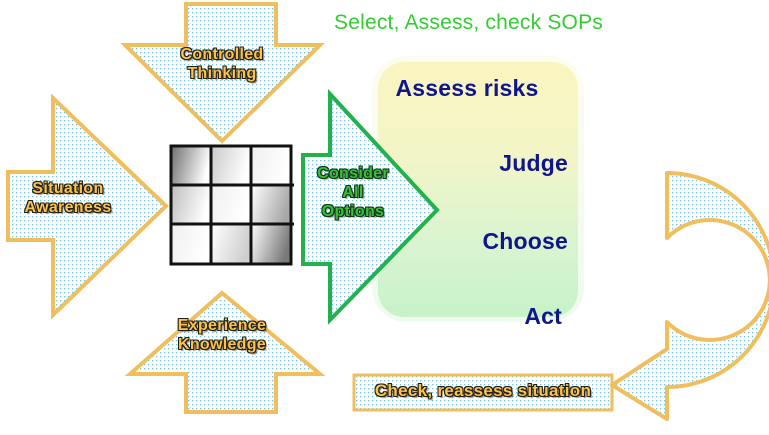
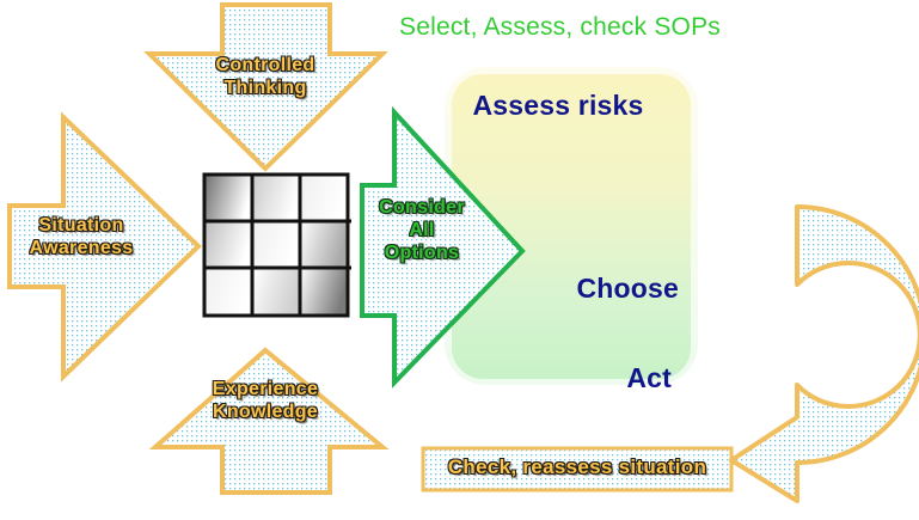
  Select, Assess, check SOPs
  Situation
  Awareness
  Controlled
  Thinking
  Experience
  Knowledge
  Consider
  All
  Options
  Check, reassess situation
  Assess risks
- Judge
  Choose
  Act
